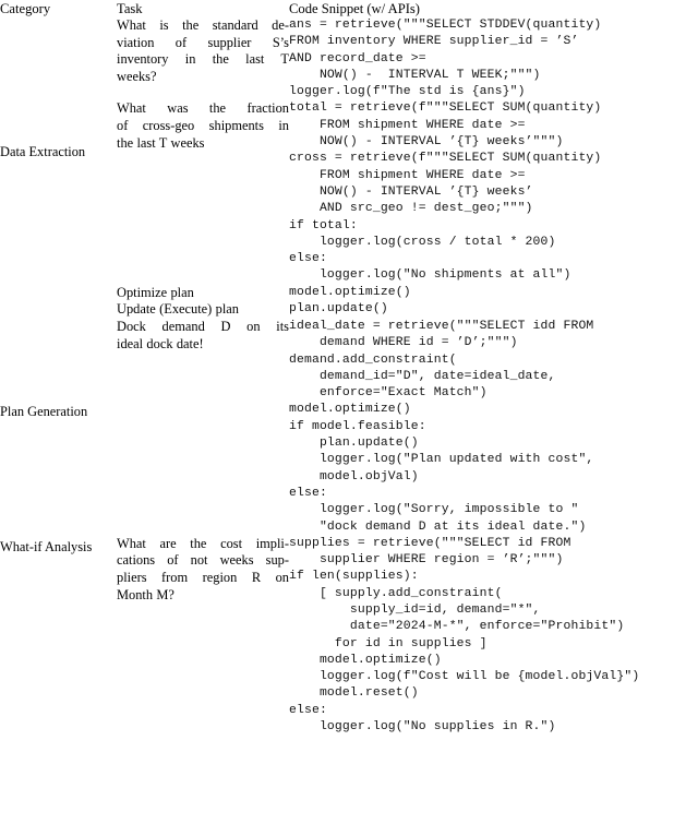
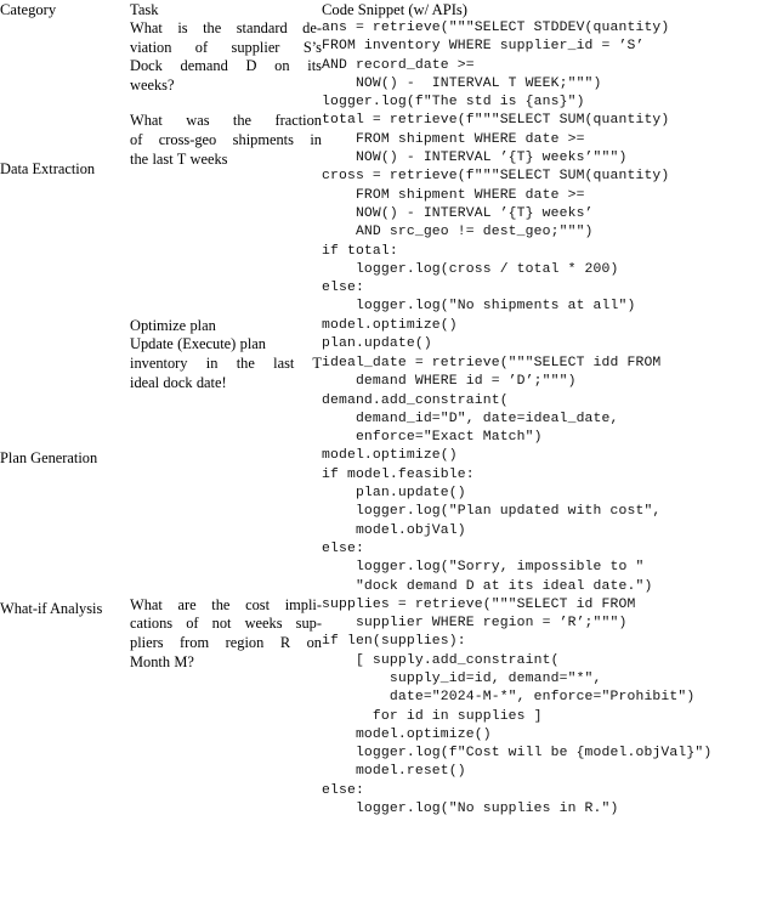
  Category	Task	Code Snippet (w/ APIs)
- Data Extraction	What is the standard de-viation of supplier S’sinventory in the last Tweeks?	ans = retrieve("""SELECT STDDEV(quantity) FROM inventory WHERE supplier_id = ’S’ AND record_date >= NOW() - INTERVAL T WEEK;""") logger.log(f"The std is {ans}")
+ Data Extraction	What is the standard de-viation of supplier S’sDock demand D on itsweeks?	ans = retrieve("""SELECT STDDEV(quantity) FROM inventory WHERE supplier_id = ’S’ AND record_date >= NOW() - INTERVAL T WEEK;""") logger.log(f"The std is {ans}")
  What was the fractionof cross-geo shipments inthe last T weeks	total = retrieve(f"""SELECT SUM(quantity) FROM shipment WHERE date >= NOW() - INTERVAL ’{T} weeks’""") cross = retrieve(f"""SELECT SUM(quantity) FROM shipment WHERE date >= NOW() - INTERVAL ’{T} weeks’ AND src_geo != dest_geo;""") if total: logger.log(cross / total * 200) else: logger.log("No shipments at all")
  Plan Generation	Optimize plan	model.optimize()
  Update (Execute) plan	plan.update()
- Dock demand D on itsideal dock date!	ideal_date = retrieve("""SELECT idd FROM demand WHERE id = ’D’;""") demand.add_constraint( demand_id="D", date=ideal_date, enforce="Exact Match") model.optimize() if model.feasible: plan.update() logger.log("Plan updated with cost", model.objVal) else: logger.log("Sorry, impossible to " "dock demand D at its ideal date.")
+ inventory in the last Tideal dock date!	ideal_date = retrieve("""SELECT idd FROM demand WHERE id = ’D’;""") demand.add_constraint( demand_id="D", date=ideal_date, enforce="Exact Match") model.optimize() if model.feasible: plan.update() logger.log("Plan updated with cost", model.objVal) else: logger.log("Sorry, impossible to " "dock demand D at its ideal date.")
  What-if Analysis	What are the cost impli-cations of not weeks sup-pliers from region R onMonth M?	supplies = retrieve("""SELECT id FROM supplier WHERE region = ’R’;""") if len(supplies): [ supply.add_constraint( supply_id=id, demand="*", date="2024-M-*", enforce="Prohibit") for id in supplies ] model.optimize() logger.log(f"Cost will be {model.objVal}") model.reset() else: logger.log("No supplies in R.")
